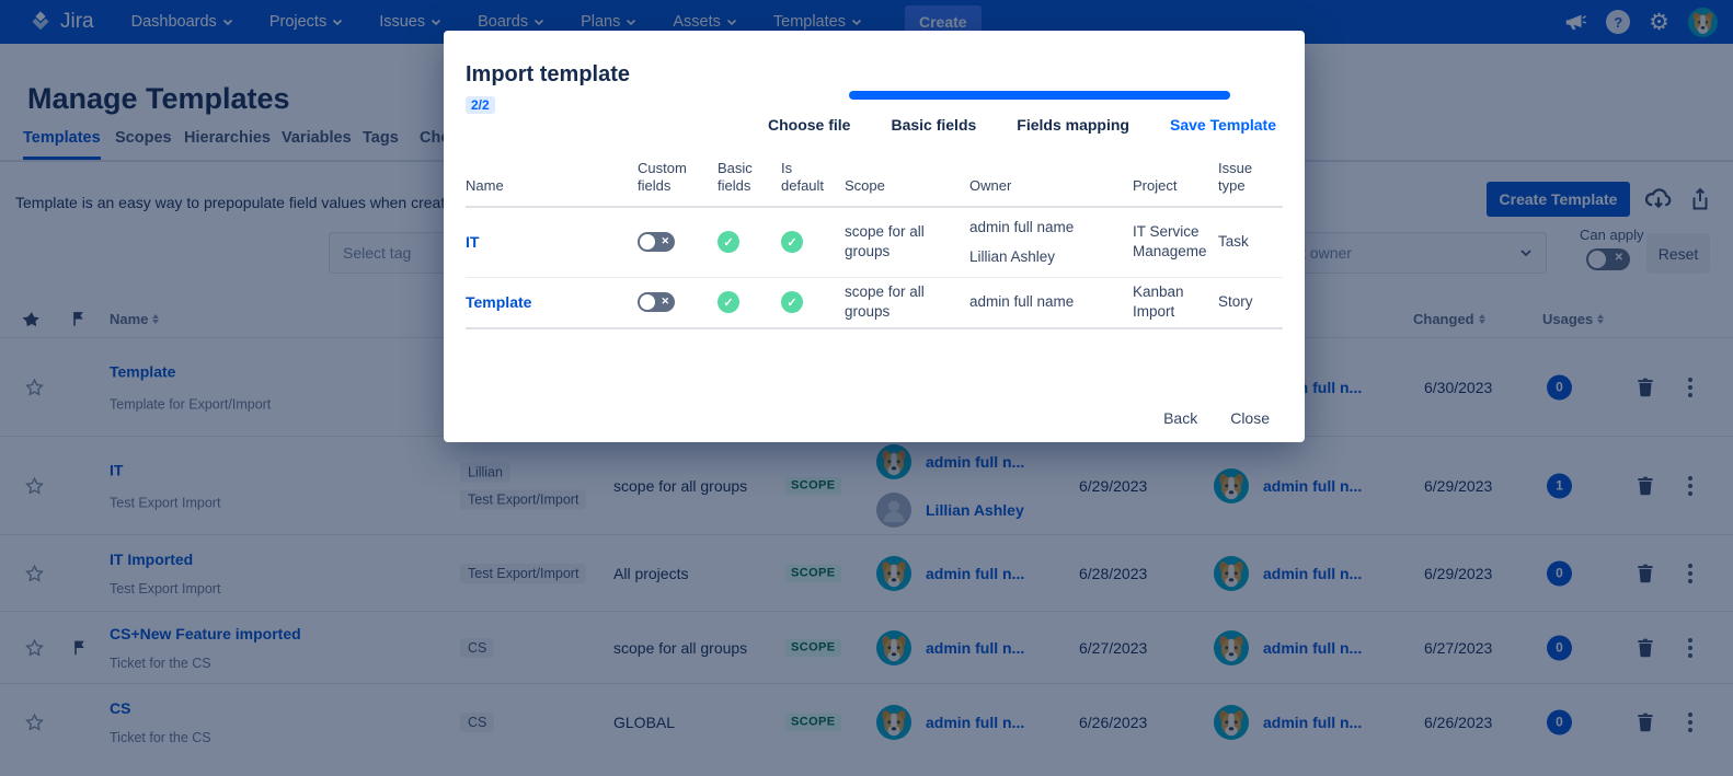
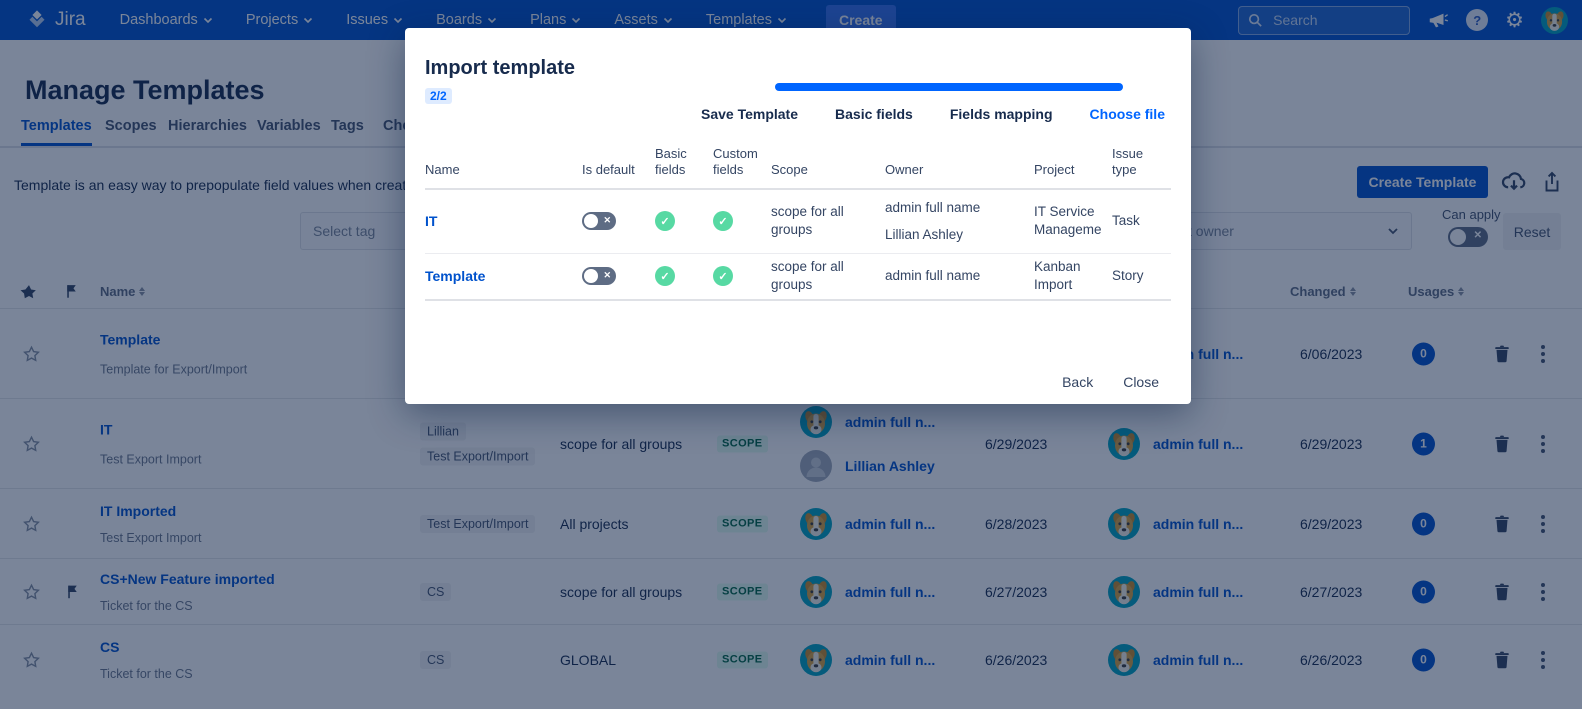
  Jira
  Dashboards
  Projects
  Issues
  Boards
  Plans
  Assets
  Templates
  Create
+ Search
  ?
  ⚙
  Manage Templates
  Templates
  Scopes
  Hierarchies
  Variables
  Tags
  Template is an easy way to prepopulate field values when crea
  Select tag
  Can apply
  ✕
  Reset
  Create Template
  Name
  Changed
  Usages
  Template
  Template for Export/Import
- 6/30/2023
+ 6/06/2023
  0
  IT
  Test Export Import
  Lillian
  Test Export/Import
  scope for all groups
  SCOPE
  admin full n...
  Lillian Ashley
  6/29/2023
  admin full n...
  6/29/2023
  1
  IT Imported
  Test Export Import
  Test Export/Import
  All projects
  SCOPE
  admin full n...
  6/28/2023
  admin full n...
  6/29/2023
  0
  CS+New Feature imported
  Ticket for the CS
  CS
  scope for all groups
  SCOPE
  admin full n...
  6/27/2023
  admin full n...
  6/27/2023
  0
  CS
  Ticket for the CS
  CS
  GLOBAL
  SCOPE
  admin full n...
  6/26/2023
  admin full n...
  6/26/2023
  0
  Import template
  2/2
- Choose file
+ Save Template
  Basic fields
  Fields mapping
- Save Template
+ Choose file
  Name
- Custom fields
+ Is default
  Basic fields
- Is default
+ Custom fields
  Scope
  Owner
  Project
  Issue type
  IT
  ✕
  ✓
  ✓
  scope for all groups
  admin full name
  Lillian Ashley
  IT Service Manageme
  Task
  Template
  ✕
  ✓
  ✓
  scope for all groups
  admin full name
  Kanban Import
  Story
  Back
  Close
